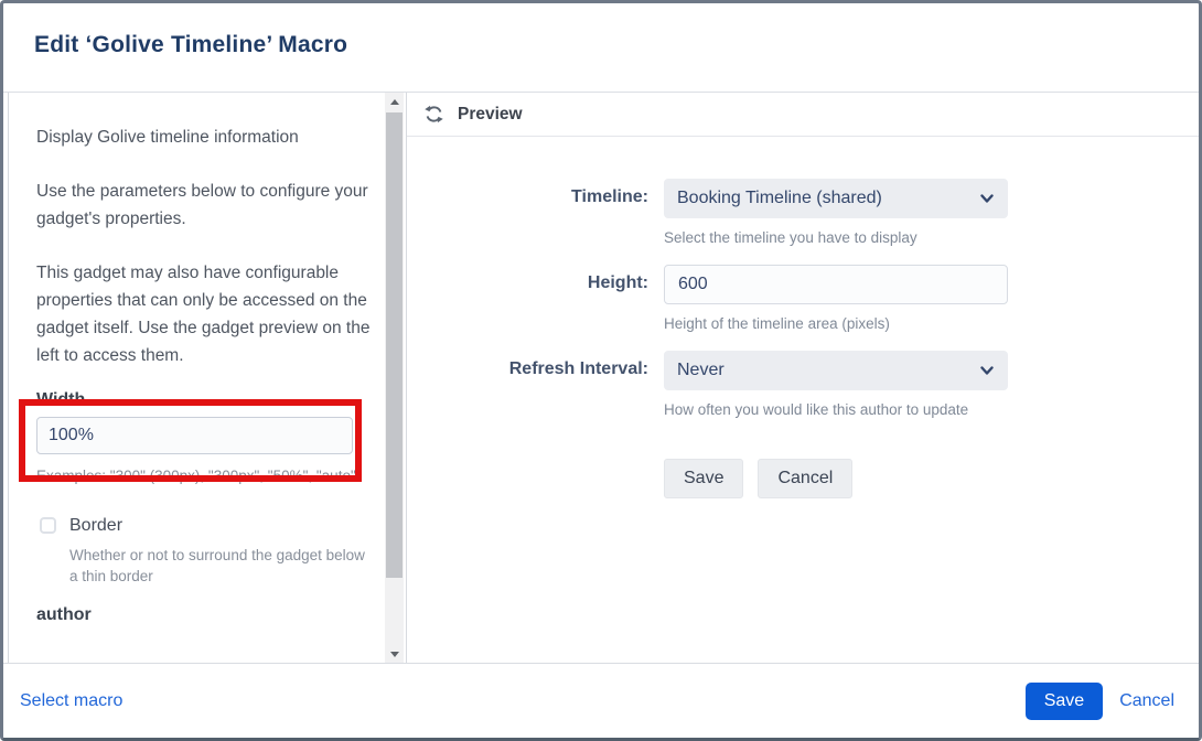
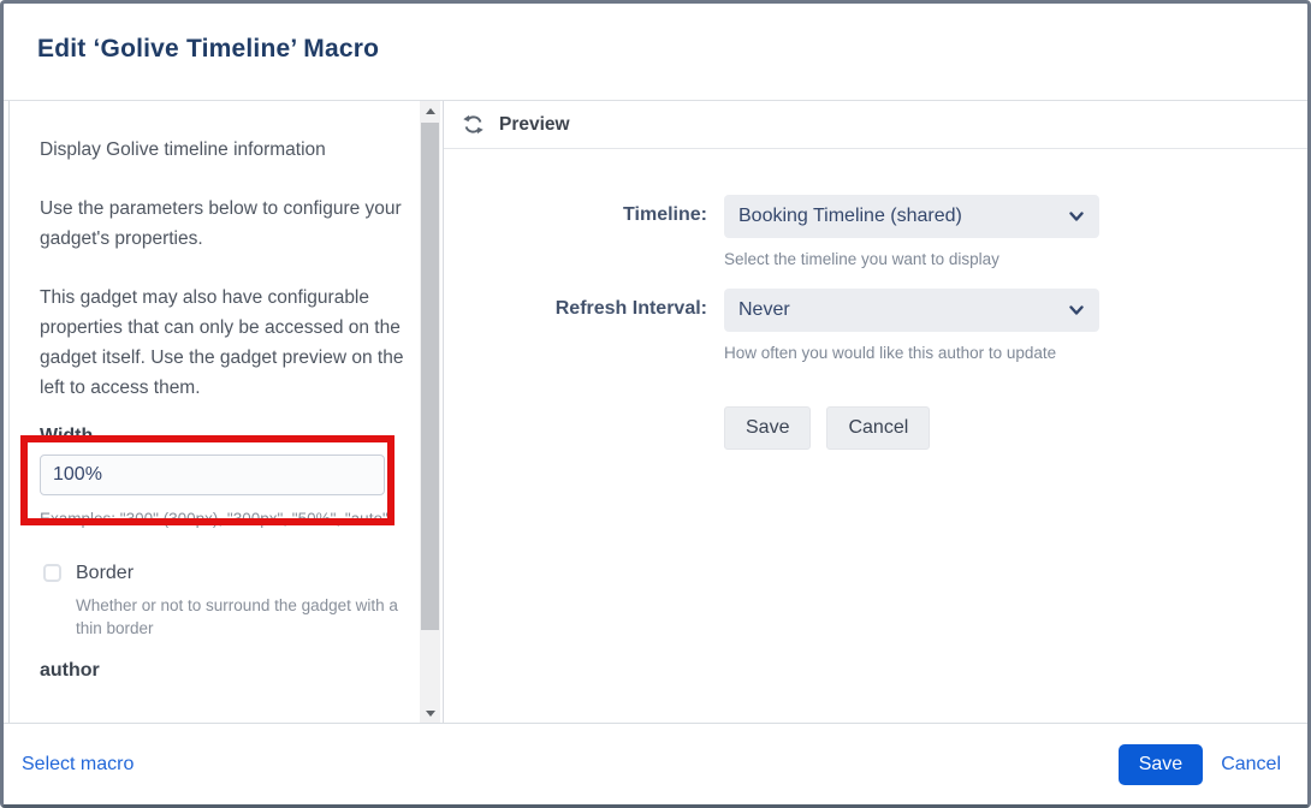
  Edit ‘Golive Timeline’ Macro
  Display Golive timeline information
  Use the parameters below to configure your gadget's properties.
  This gadget may also have configurable properties that can only be accessed on the gadget itself. Use the gadget preview on the left to access them.
  Width
  100%
  Examples: "300" (300px), "300px", "50%", "auto"
  Border
- Whether or not to surround the gadget below a thin border
+ Whether or not to surround the gadget with a thin border
  author
  Preview
  Timeline:
  Booking Timeline (shared)
- Select the timeline you have to display
+ Select the timeline you want to display
- Height:
- 600
- Height of the timeline area (pixels)
  Refresh Interval:
  Never
  How often you would like this author to update
  Save
  Cancel
  Select macro
  Save
  Cancel
